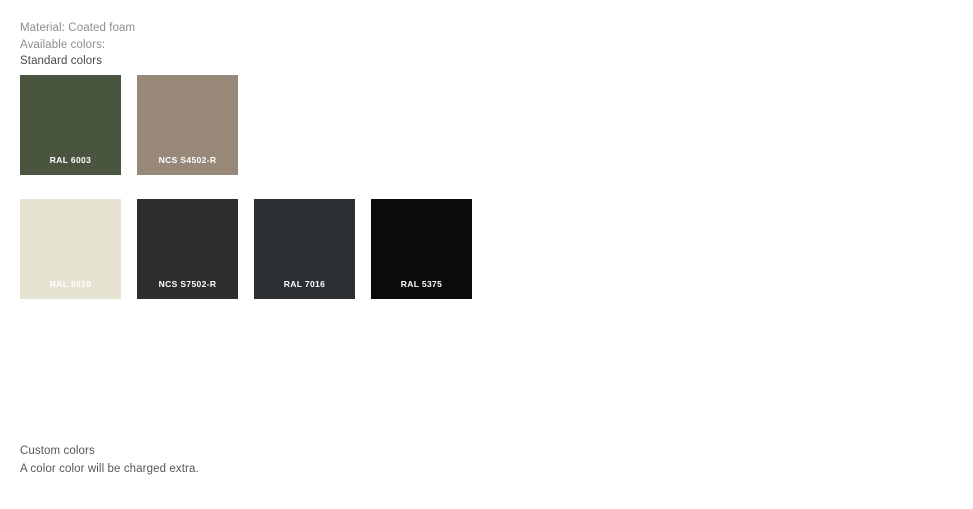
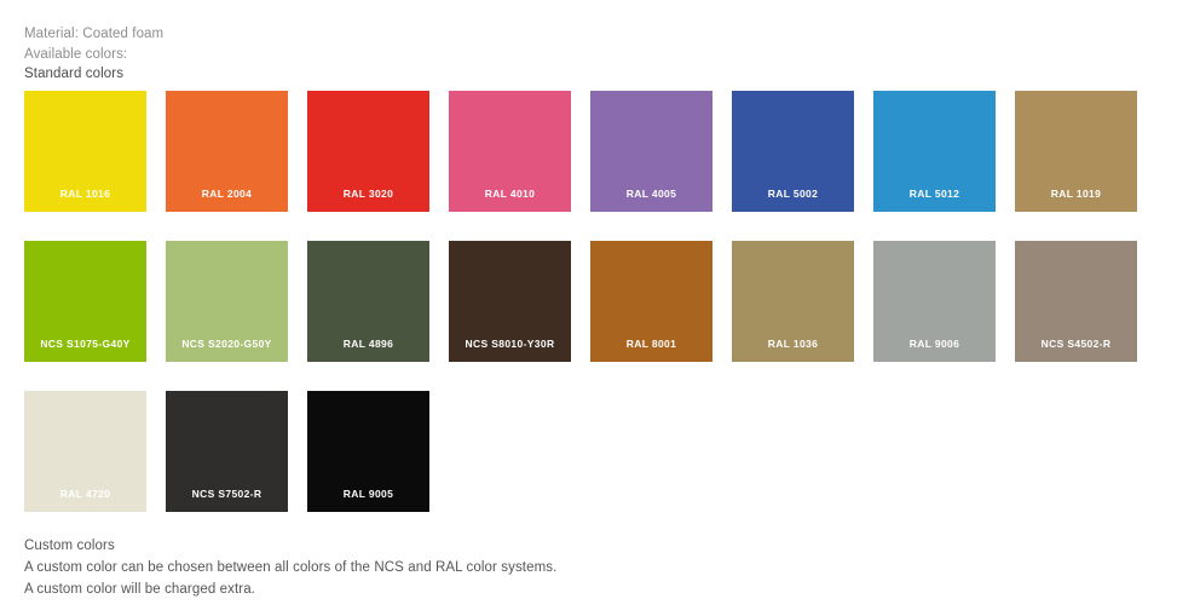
  Material: Coated foam
  Available colors:
  Standard colors
+ RAL 1016
+ RAL 2004
+ RAL 3020
+ RAL 4010
+ RAL 4005
+ RAL 5002
+ RAL 5012
+ RAL 1019
+ NCS S1075-G40Y
+ NCS S2020-G50Y
- RAL 6003
+ RAL 4896
+ NCS S8010-Y30R
+ RAL 8001
+ RAL 1036
+ RAL 9006
  NCS S4502-R
- RAL 9010
+ RAL 4720
  NCS S7502-R
- RAL 7016
- RAL 5375
+ RAL 9005
  Custom colors
+ A custom color can be chosen between all colors of the NCS and RAL color systems.
- A color color will be charged extra.
+ A custom color will be charged extra.
